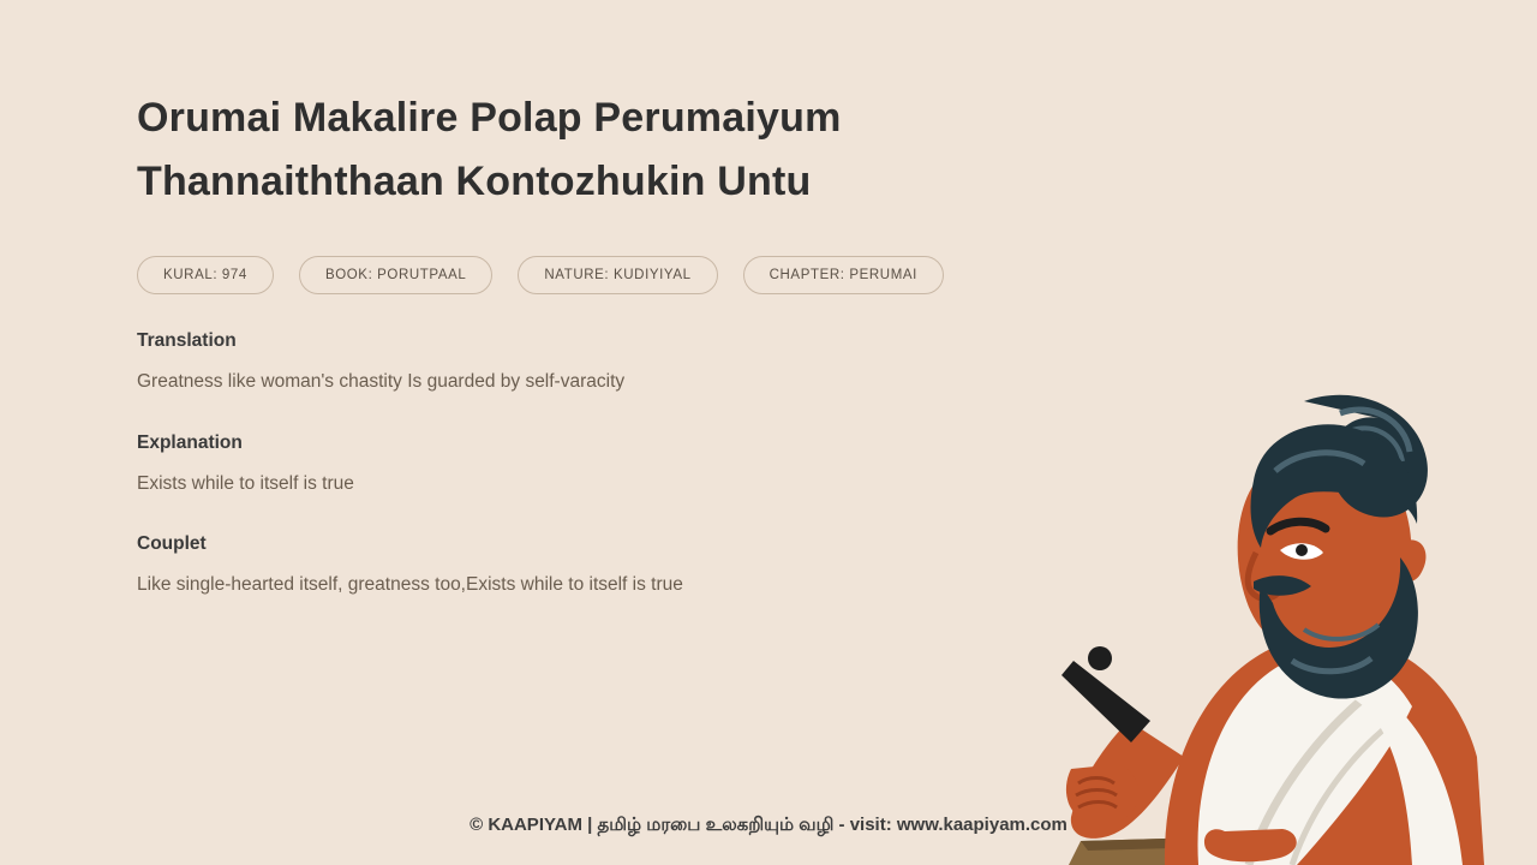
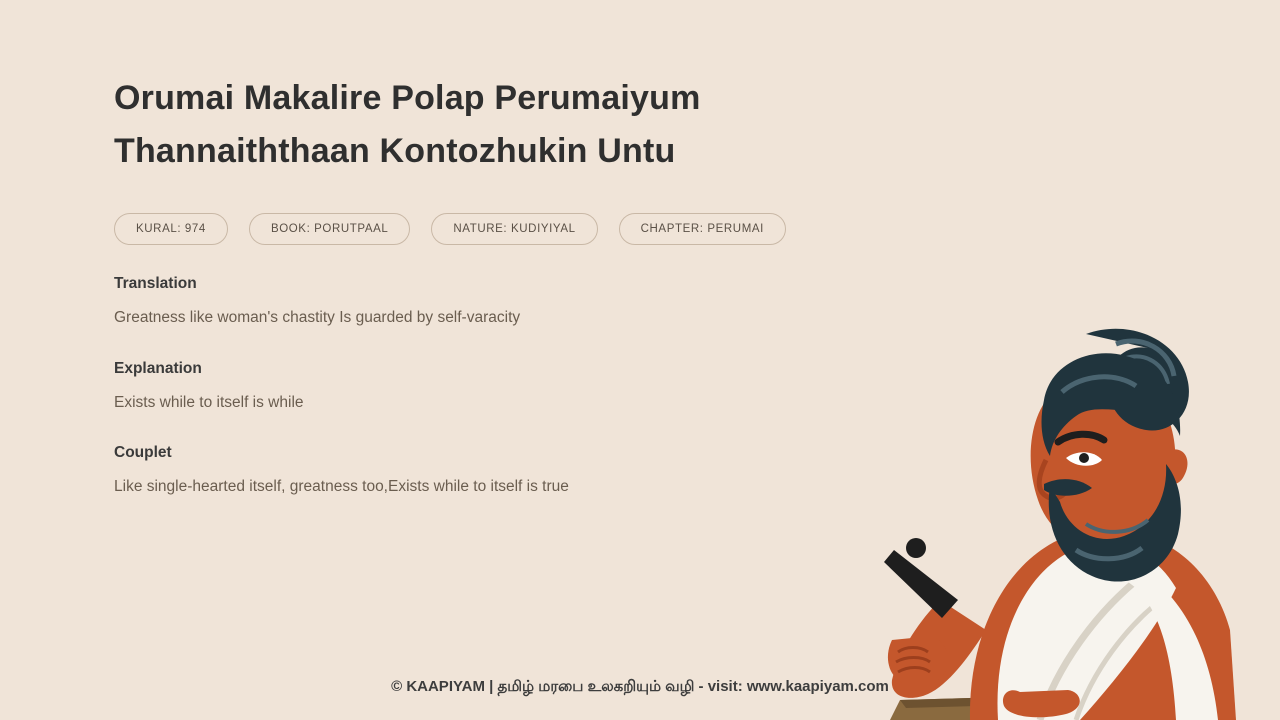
  Orumai Makalire Polap Perumaiyum
  Thannaiththaan Kontozhukin Untu
  KURAL: 974
  BOOK: PORUTPAAL
  NATURE: KUDIYIYAL
  CHAPTER: PERUMAI
  Translation
  Greatness like woman's chastity Is guarded by self-varacity
  Explanation
- Exists while to itself is true
+ Exists while to itself is while
  Couplet
  Like single-hearted itself, greatness too,Exists while to itself is true
  © KAAPIYAM | தமிழ் மரபை உலகறியும் வழி - visit: www.kaapiyam.com
